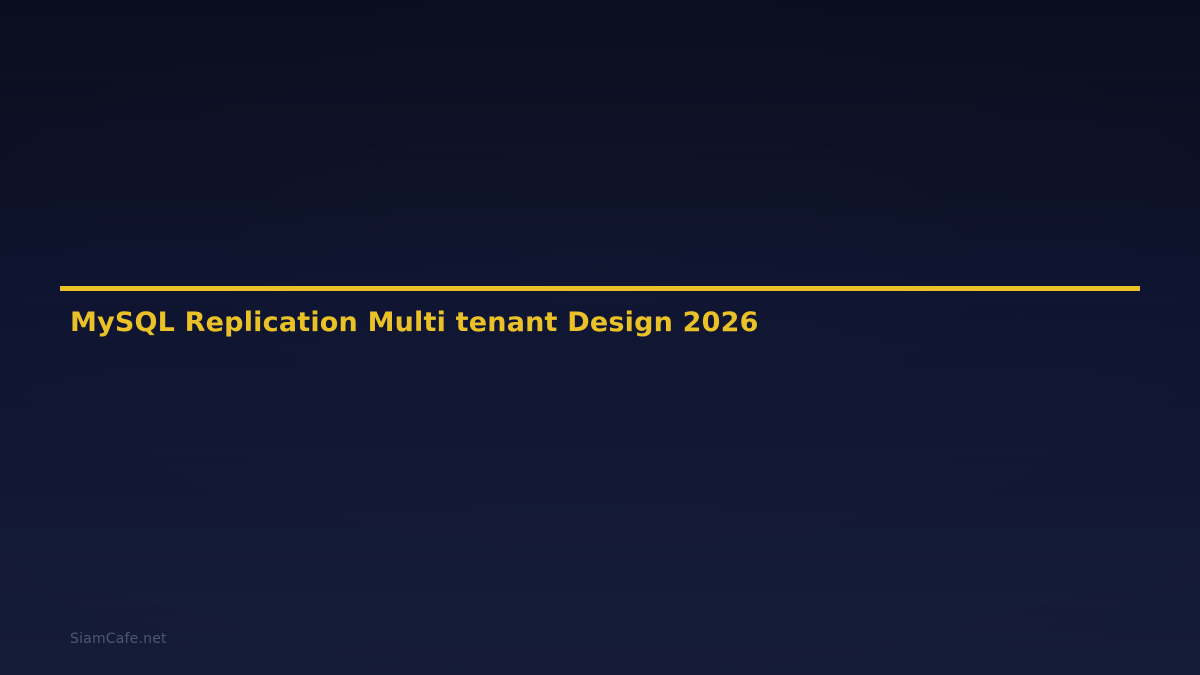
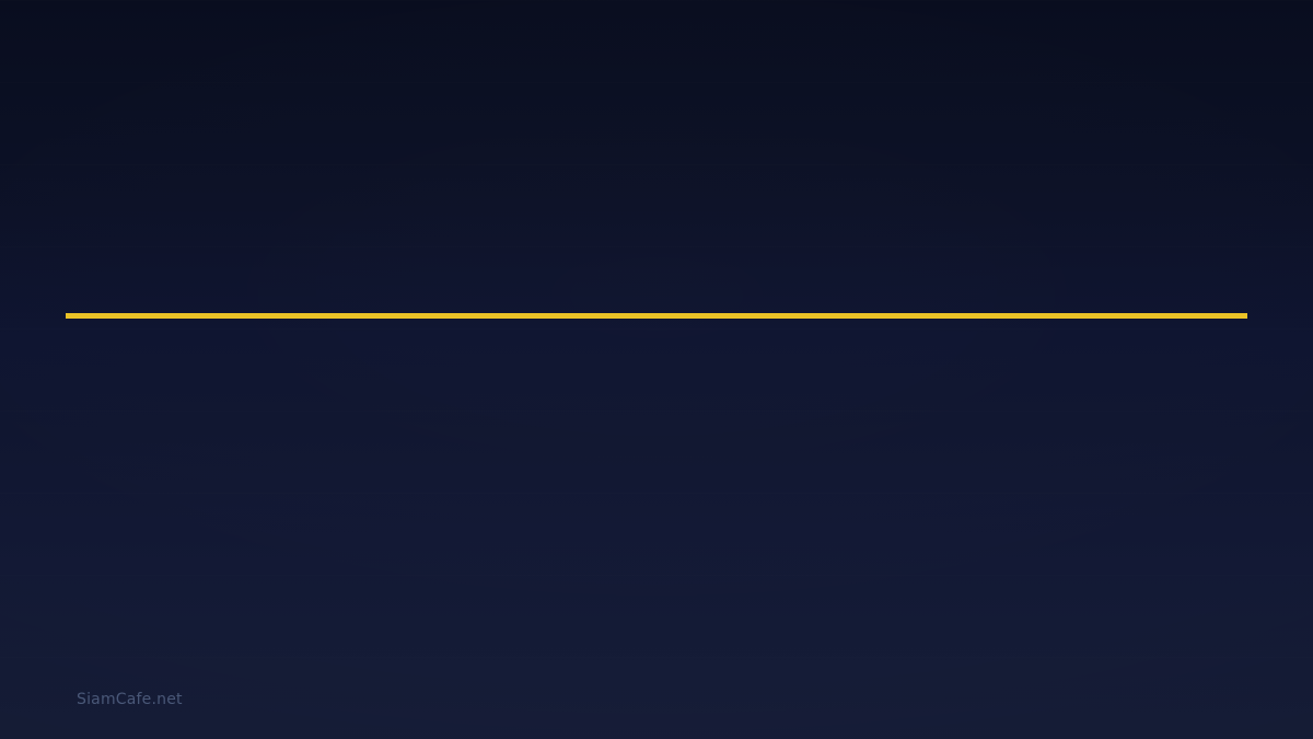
- MySQL Replication Multi tenant Design 2026
  SiamCafe.net
